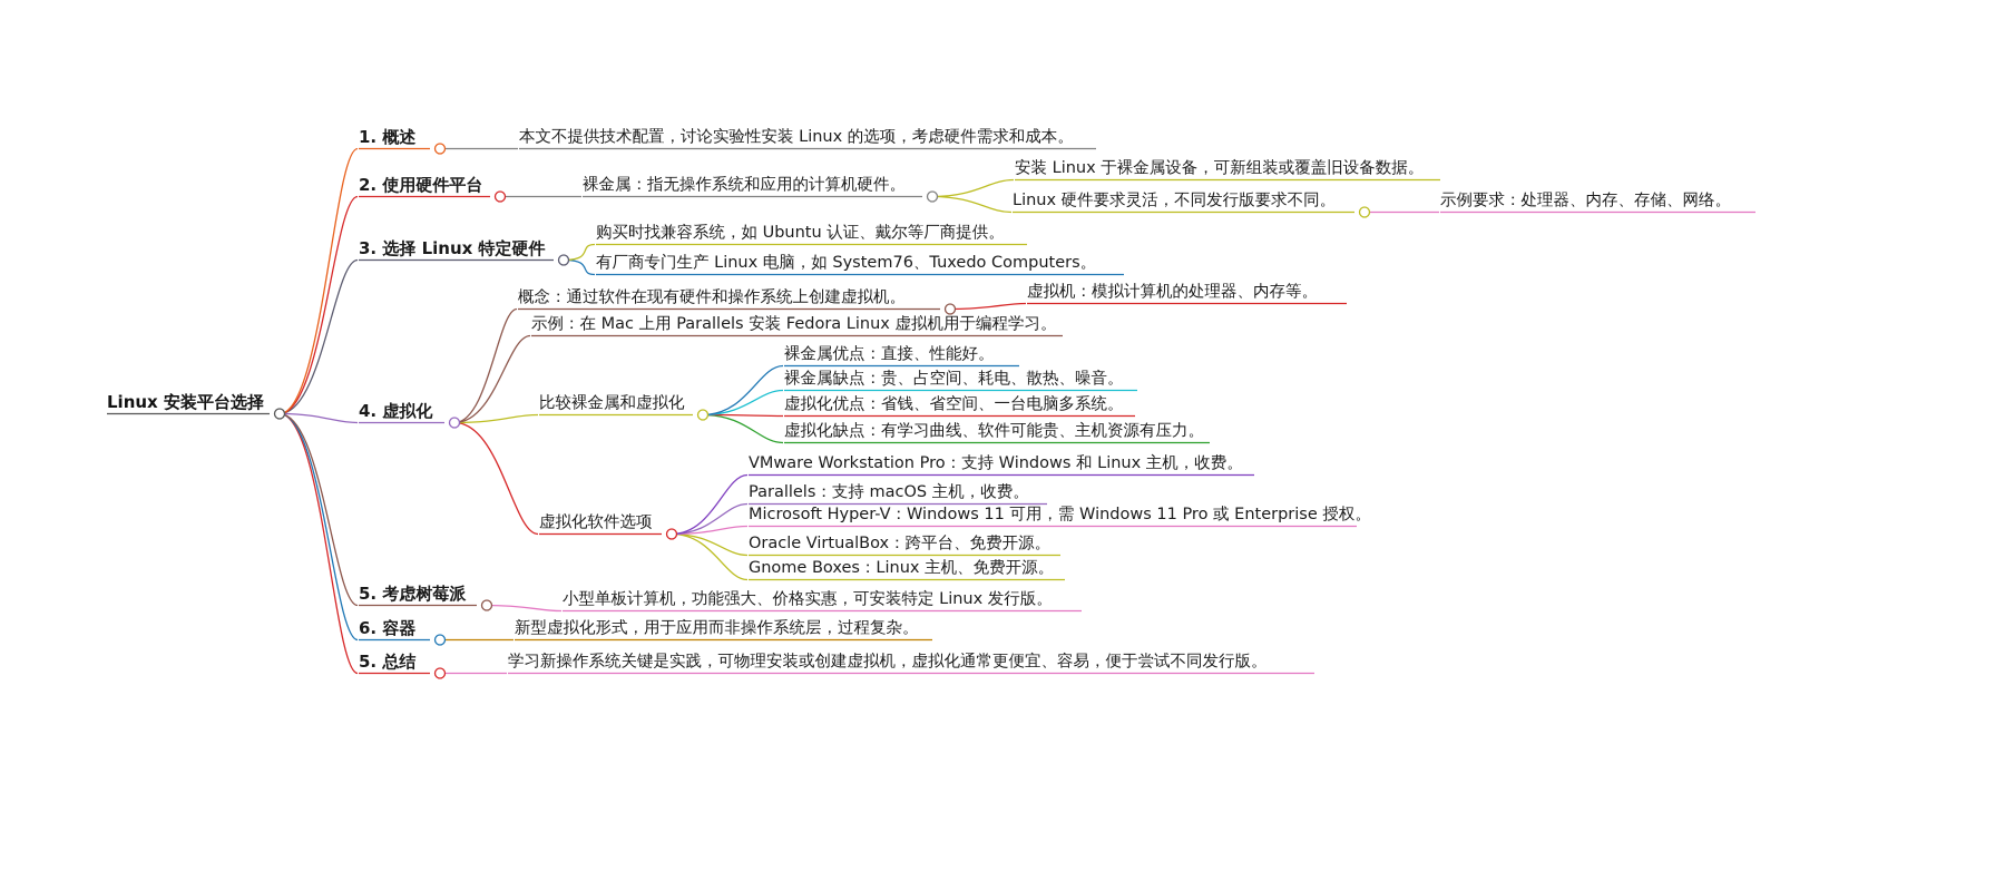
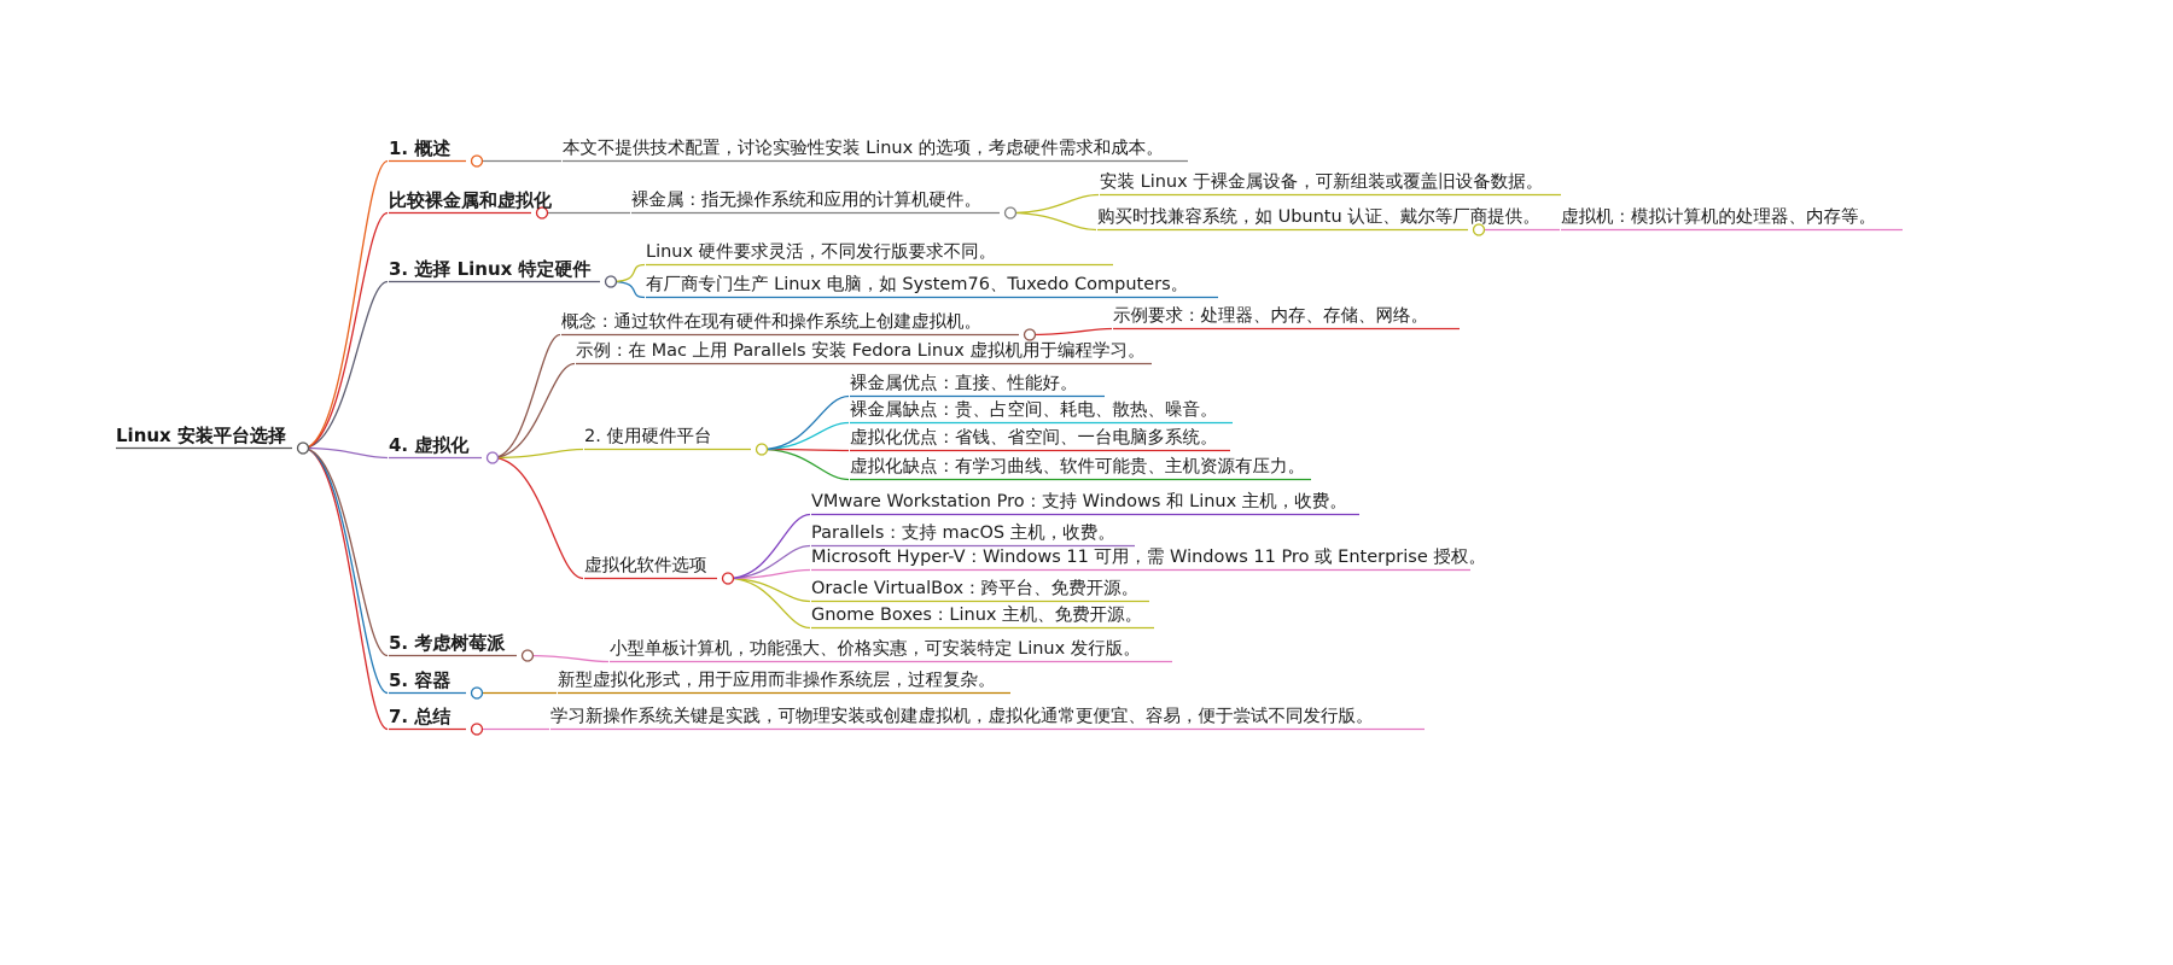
  Linux 安装平台选择
  1. 概述
  本文不提供技术配置，讨论实验性安装 Linux 的选项，考虑硬件需求和成本。
- 2. 使用硬件平台
+ 比较裸金属和虚拟化
  裸金属：指无操作系统和应用的计算机硬件。
  安装 Linux 于裸金属设备，可新组装或覆盖旧设备数据。
- Linux 硬件要求灵活，不同发行版要求不同。
+ 购买时找兼容系统，如 Ubuntu 认证、戴尔等厂商提供。
- 示例要求：处理器、内存、存储、网络。
+ 虚拟机：模拟计算机的处理器、内存等。
  3. 选择 Linux 特定硬件
- 购买时找兼容系统，如 Ubuntu 认证、戴尔等厂商提供。
+ Linux 硬件要求灵活，不同发行版要求不同。
  有厂商专门生产 Linux 电脑，如 System76、Tuxedo Computers。
  4. 虚拟化
  概念：通过软件在现有硬件和操作系统上创建虚拟机。
- 虚拟机：模拟计算机的处理器、内存等。
+ 示例要求：处理器、内存、存储、网络。
  示例：在 Mac 上用 Parallels 安装 Fedora Linux 虚拟机用于编程学习。
- 比较裸金属和虚拟化
+ 2. 使用硬件平台
  裸金属优点：直接、性能好。
  裸金属缺点：贵、占空间、耗电、散热、噪音。
  虚拟化优点：省钱、省空间、一台电脑多系统。
  虚拟化缺点：有学习曲线、软件可能贵、主机资源有压力。
  虚拟化软件选项
  VMware Workstation Pro：支持 Windows 和 Linux 主机，收费。
  Parallels：支持 macOS 主机，收费。
  Microsoft Hyper-V：Windows 11 可用，需 Windows 11 Pro 或 Enterprise 授权。
  Oracle VirtualBox：跨平台、免费开源。
  Gnome Boxes：Linux 主机、免费开源。
  5. 考虑树莓派
  小型单板计算机，功能强大、价格实惠，可安装特定 Linux 发行版。
- 6. 容器
+ 5. 容器
  新型虚拟化形式，用于应用而非操作系统层，过程复杂。
- 5. 总结
+ 7. 总结
  学习新操作系统关键是实践，可物理安装或创建虚拟机，虚拟化通常更便宜、容易，便于尝试不同发行版。
